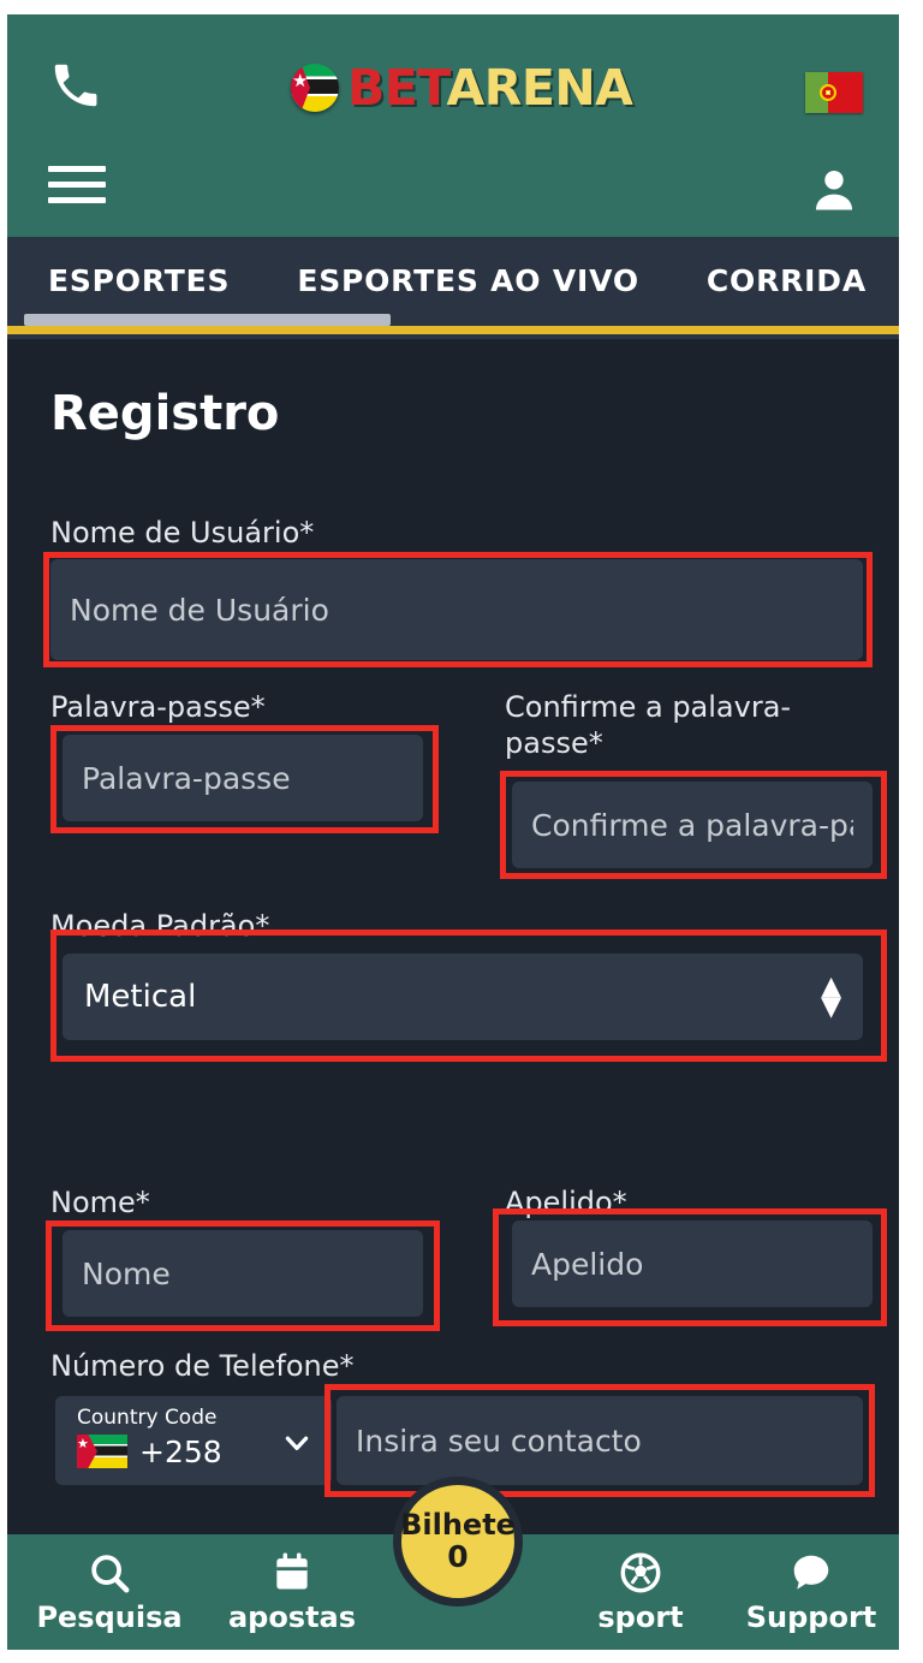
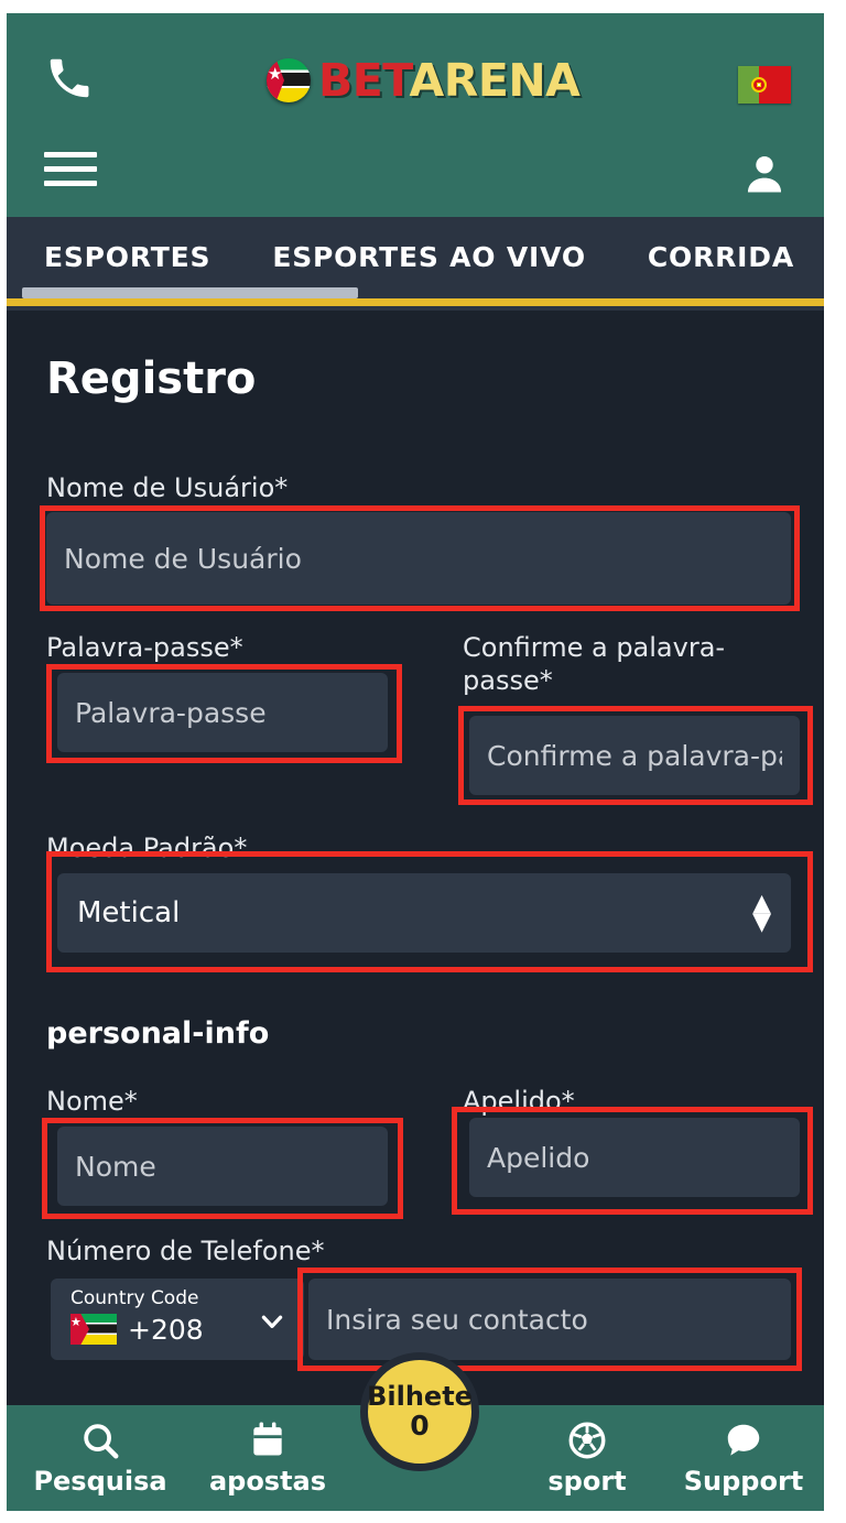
  BETARENA
  ESPORTES
  ESPORTES AO VIVO
  CORRIDA
  Registro
  Nome de Usuário*
  Nome de Usuário
  Palavra-passe*
  Palavra-passe
  Confirme a palavra-passe*
  Confirme a palavra-p
  Moeda Padrão*
  Metical
  ▲
  ▼
+ personal-info
  Nome*
  Nome
  Apelido*
  Apelido
  Número de Telefone*
  Country Code
- +258
+ +208
  Insira seu contacto
  Pesquisa
  apostas
  Bilhete
  0
  sport
  Support
